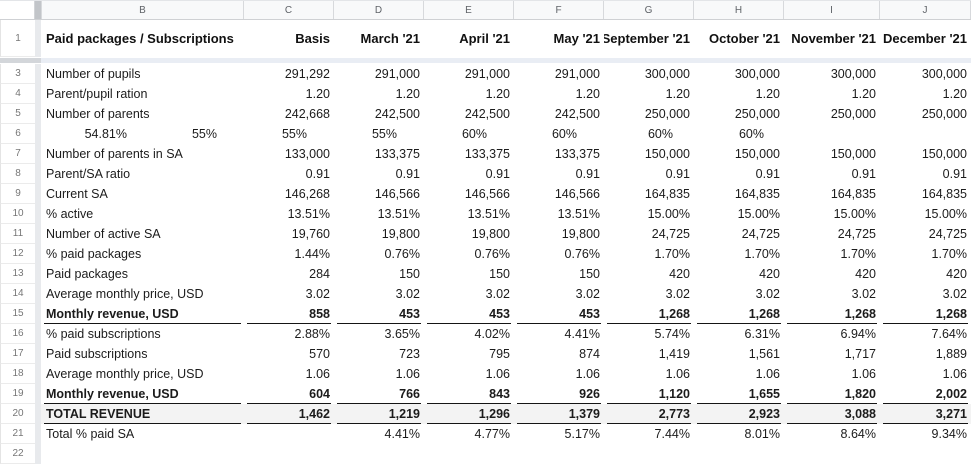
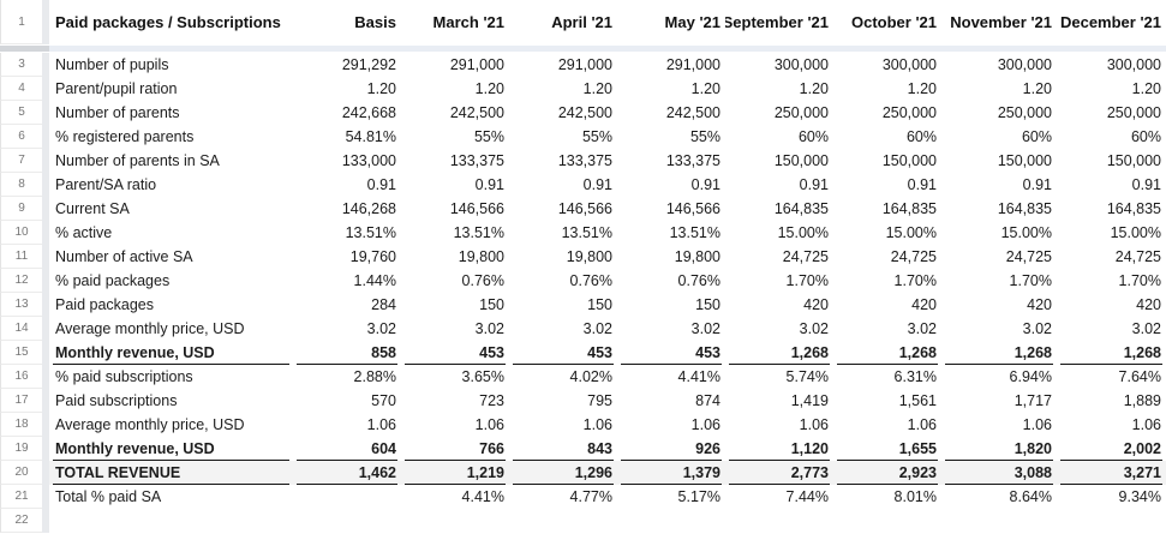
- B
- C
- D
- E
- F
- G
- H
- I
- J
  1
  Paid packages / Subscriptions
  Basis
  March '21
  April '21
  May '21
  September '21
  October '21
  November '21
  December '21
  3
  Number of pupils
  291,292
  291,000
  291,000
  291,000
  300,000
  300,000
  300,000
  300,000
  4
  Parent/pupil ration
  1.20
  1.20
  1.20
  1.20
  1.20
  1.20
  1.20
  1.20
  5
  Number of parents
  242,668
  242,500
  242,500
  242,500
  250,000
  250,000
  250,000
  250,000
  6
+ % registered parents
  54.81%
  55%
  55%
  55%
  60%
  60%
  60%
  60%
  7
  Number of parents in SA
  133,000
  133,375
  133,375
  133,375
  150,000
  150,000
  150,000
  150,000
  8
  Parent/SA ratio
  0.91
  0.91
  0.91
  0.91
  0.91
  0.91
  0.91
  0.91
  9
  Current SA
  146,268
  146,566
  146,566
  146,566
  164,835
  164,835
  164,835
  164,835
  10
  % active
  13.51%
  13.51%
  13.51%
  13.51%
  15.00%
  15.00%
  15.00%
  15.00%
  11
  Number of active SA
  19,760
  19,800
  19,800
  19,800
  24,725
  24,725
  24,725
  24,725
  12
  % paid packages
  1.44%
  0.76%
  0.76%
  0.76%
  1.70%
  1.70%
  1.70%
  1.70%
  13
  Paid packages
  284
  150
  150
  150
  420
  420
  420
  420
  14
  Average monthly price, USD
  3.02
  3.02
  3.02
  3.02
  3.02
  3.02
  3.02
  3.02
  15
  Monthly revenue, USD
  858
  453
  453
  453
  1,268
  1,268
  1,268
  1,268
  16
  % paid subscriptions
  2.88%
  3.65%
  4.02%
  4.41%
  5.74%
  6.31%
  6.94%
  7.64%
  17
  Paid subscriptions
  570
  723
  795
  874
  1,419
  1,561
  1,717
  1,889
  18
  Average monthly price, USD
  1.06
  1.06
  1.06
  1.06
  1.06
  1.06
  1.06
  1.06
  19
  Monthly revenue, USD
  604
  766
  843
  926
  1,120
  1,655
  1,820
  2,002
  20
  TOTAL REVENUE
  1,462
  1,219
  1,296
  1,379
  2,773
  2,923
  3,088
  3,271
  21
  Total % paid SA
  4.41%
  4.77%
  5.17%
  7.44%
  8.01%
  8.64%
  9.34%
  22
